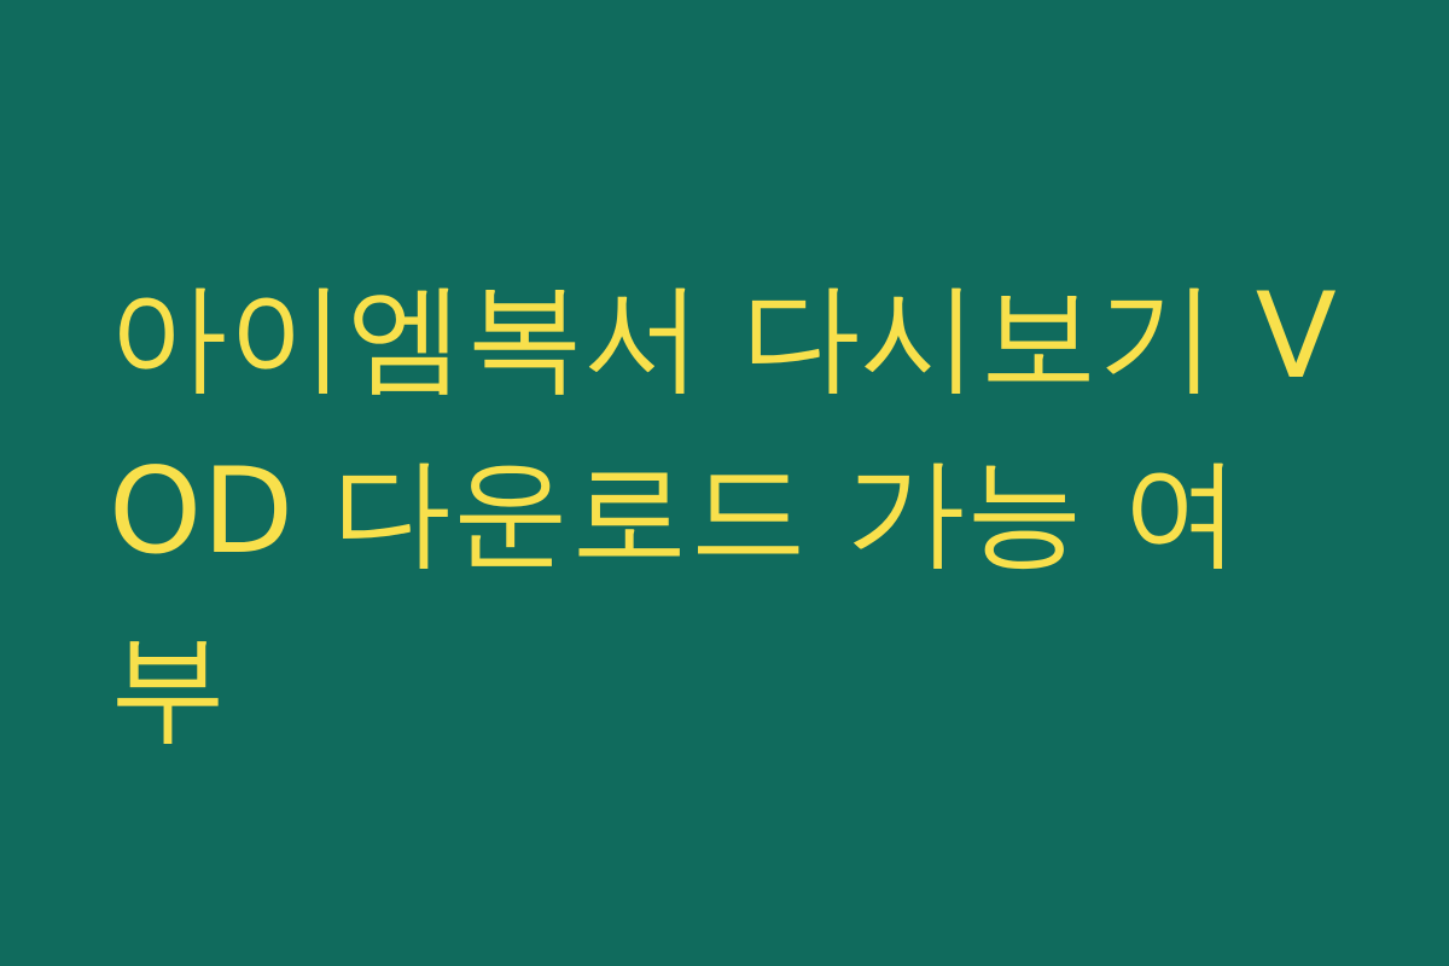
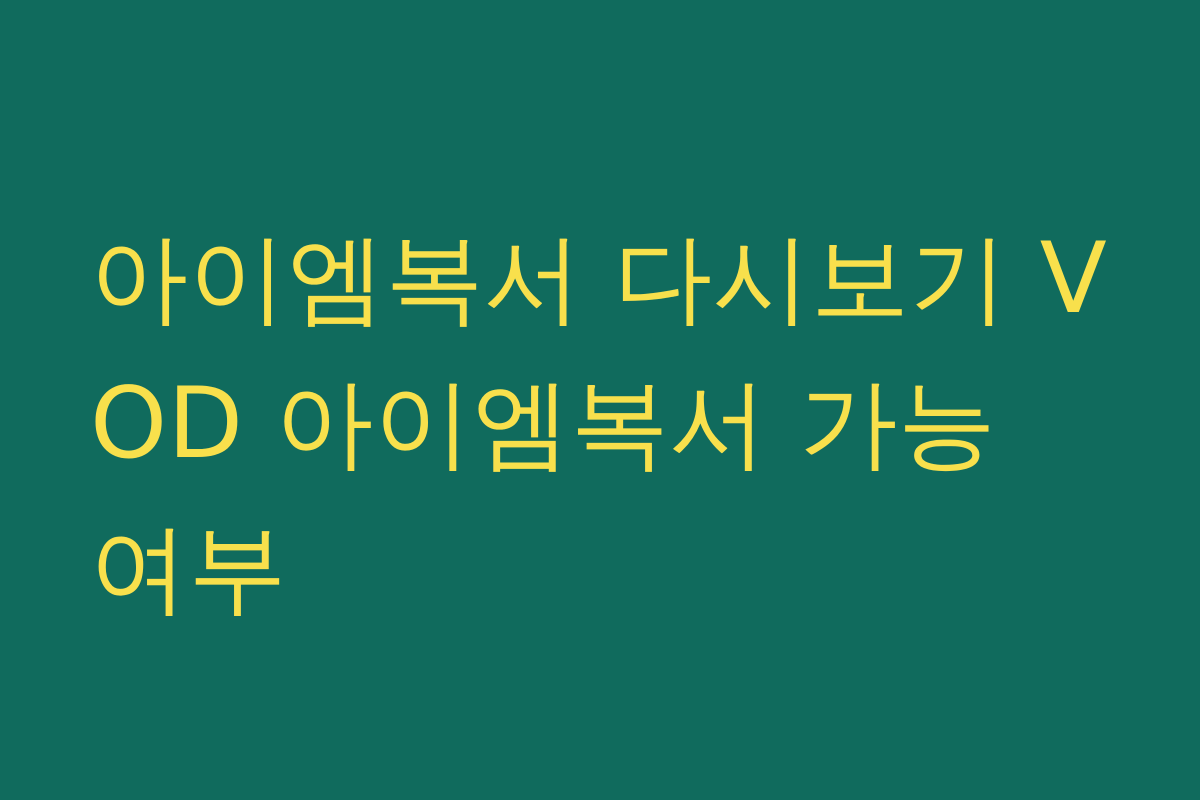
- 아이엠복서 다시보기 VOD 다운로드 가능 여부
+ 아이엠복서 다시보기 VOD 아이엠복서 가능 여부
